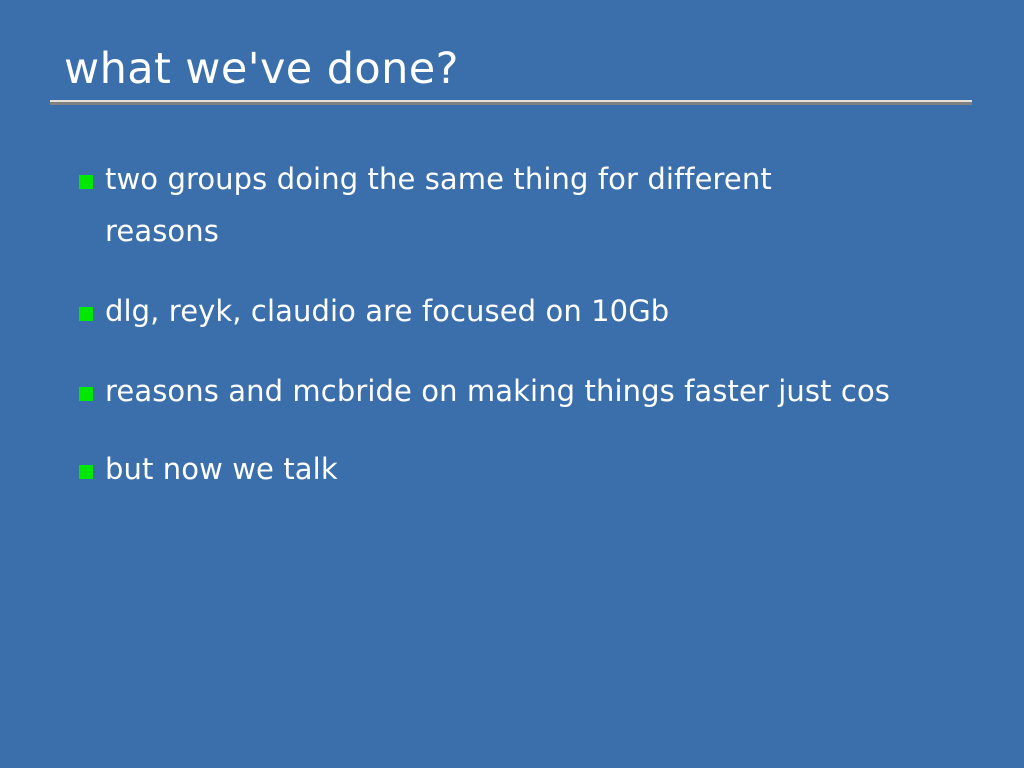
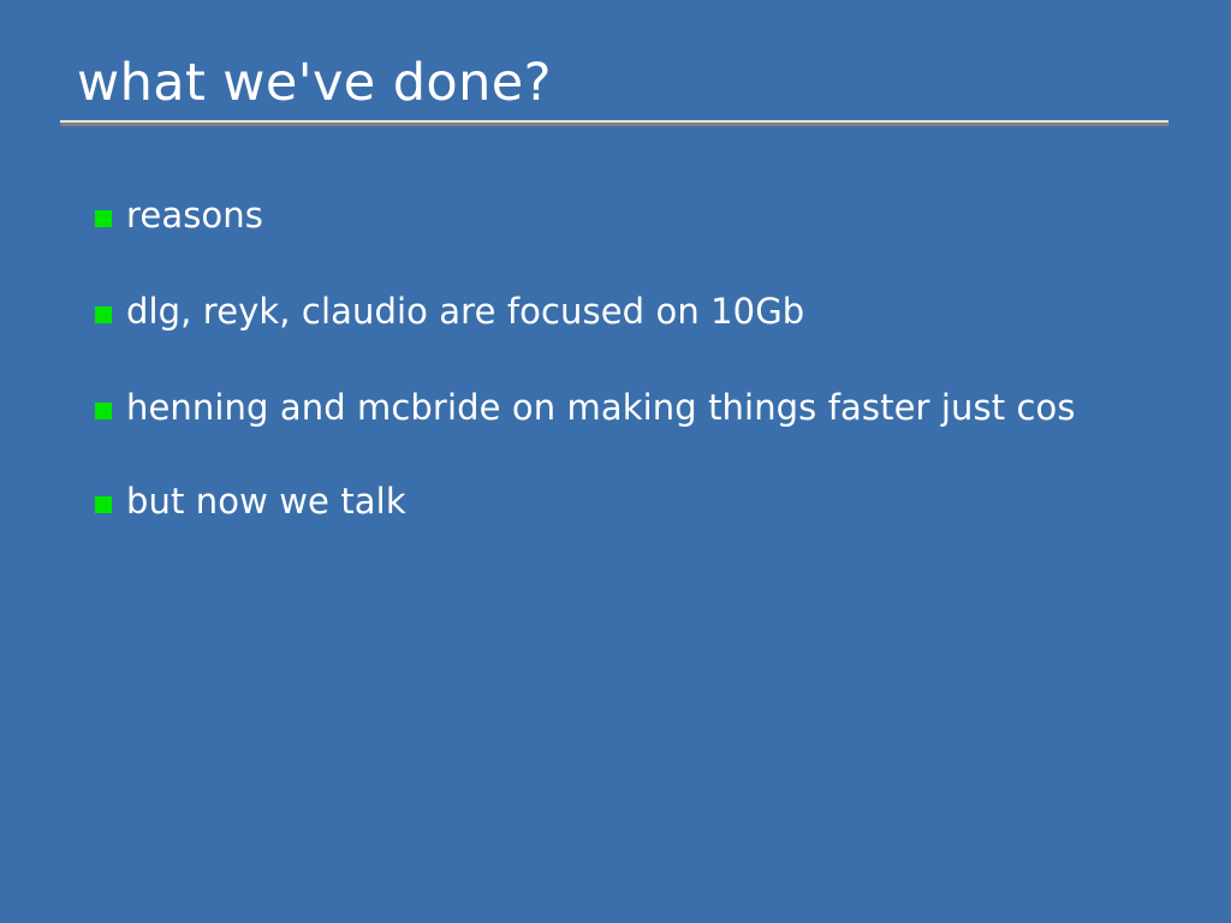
  what we've done?
- two groups doing the same thing for different
  reasons
  dlg, reyk, claudio are focused on 10Gb
- reasons and mcbride on making things faster just cos
+ henning and mcbride on making things faster just cos
  but now we talk
